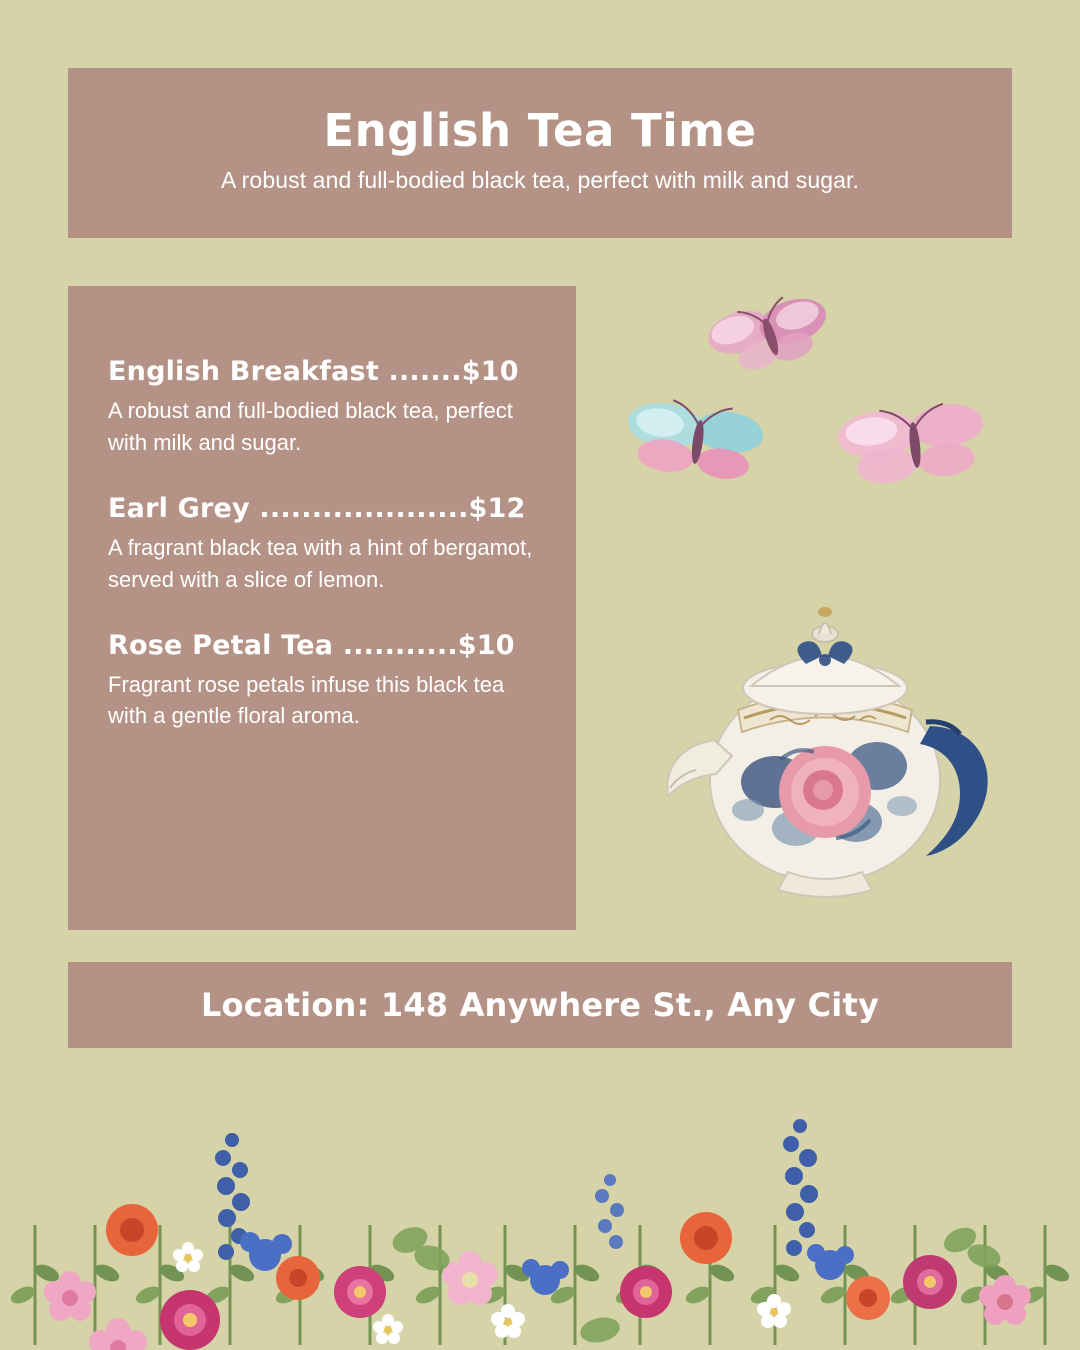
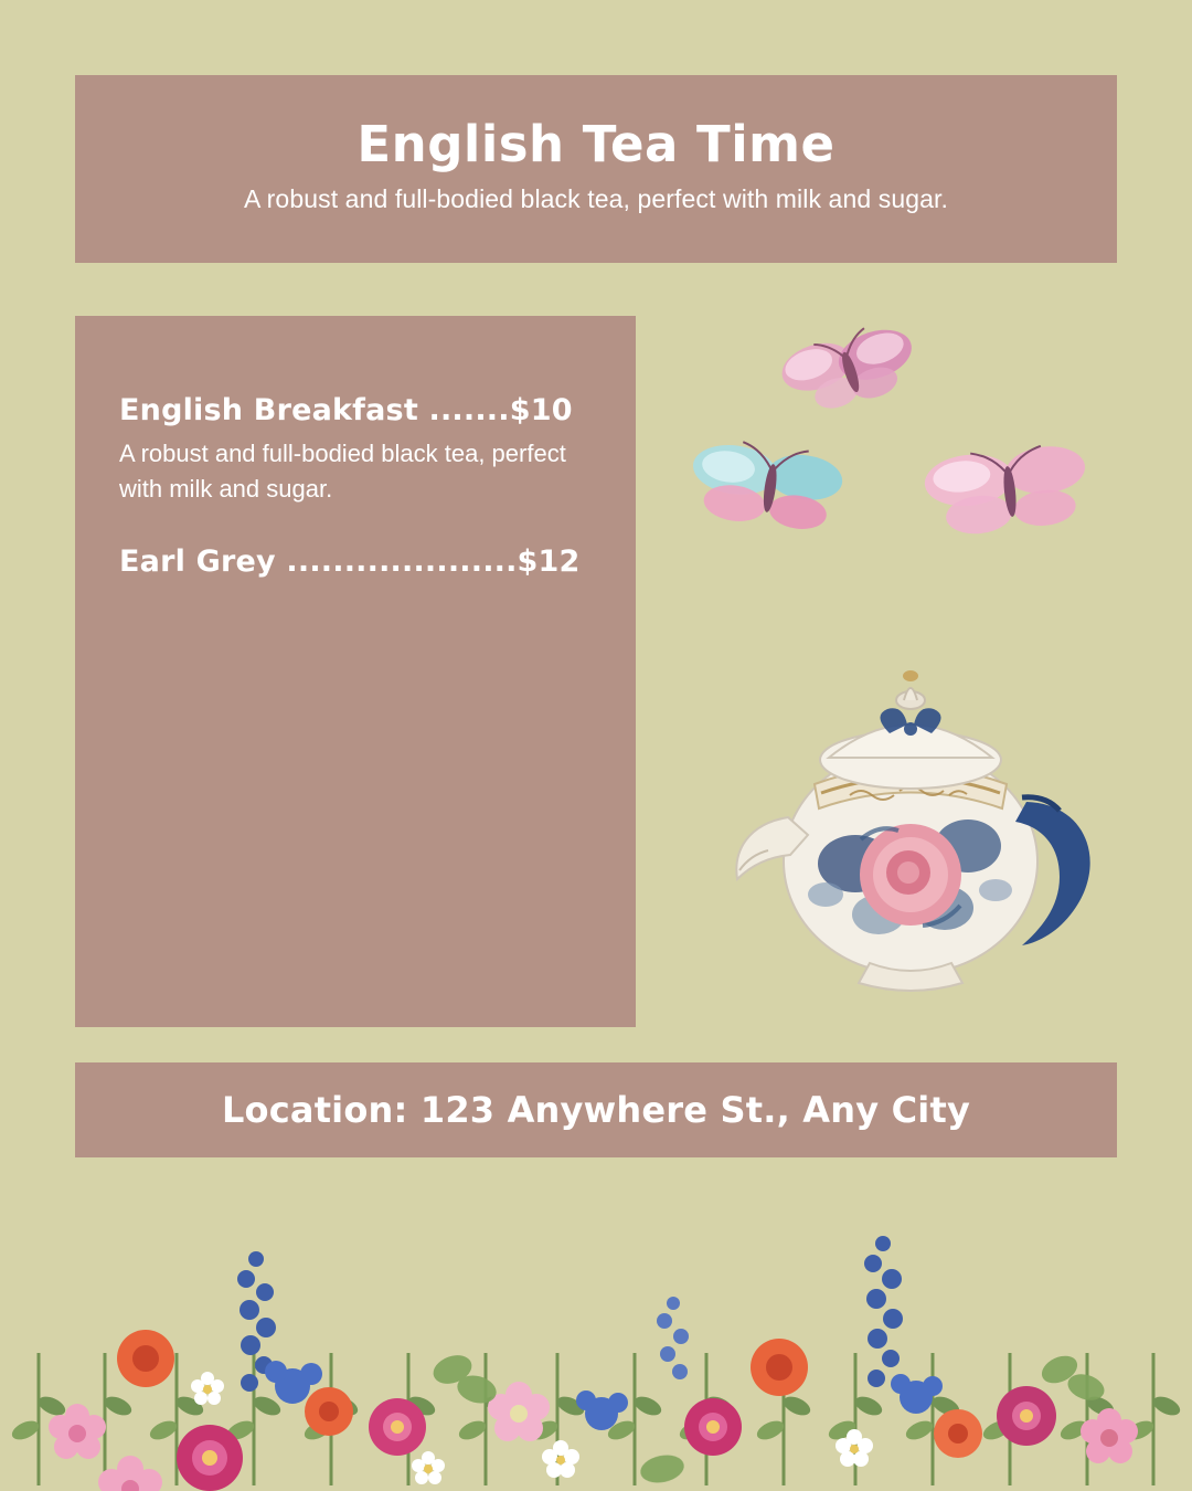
  English Tea Time
  A robust and full-bodied black tea, perfect with milk and sugar.
  English Breakfast .......$10
  A robust and full-bodied black tea, perfect with milk and sugar.
  Earl Grey ....................$12
- A fragrant black tea with a hint of bergamot, served with a slice of lemon.
- Rose Petal Tea ...........$10
- Fragrant rose petals infuse this black tea with a gentle floral aroma.
- Location: 148 Anywhere St., Any City
+ Location: 123 Anywhere St., Any City
